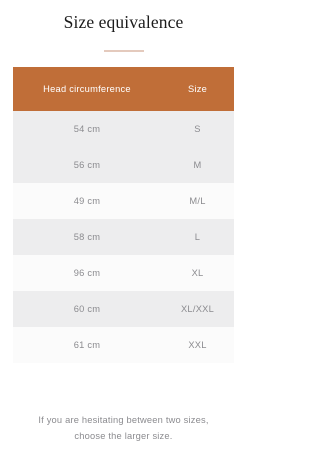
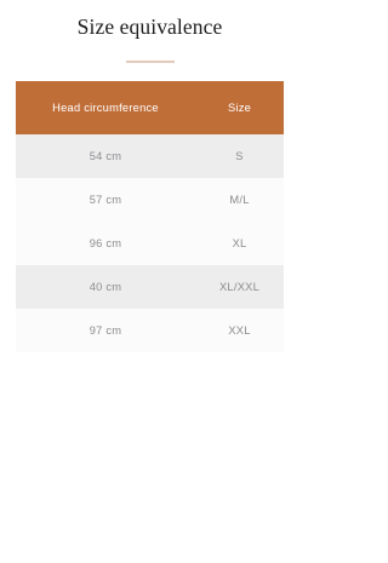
  Size equivalence
  Head circumference	Size
  54 cm	S
- 56 cm	M
- 49 cm	M/L
+ 57 cm	M/L
- 58 cm	L
  96 cm	XL
- 60 cm	XL/XXL
+ 40 cm	XL/XXL
- 61 cm	XXL
+ 97 cm	XXL
- If you are hesitating between two sizes,
- choose the larger size.
